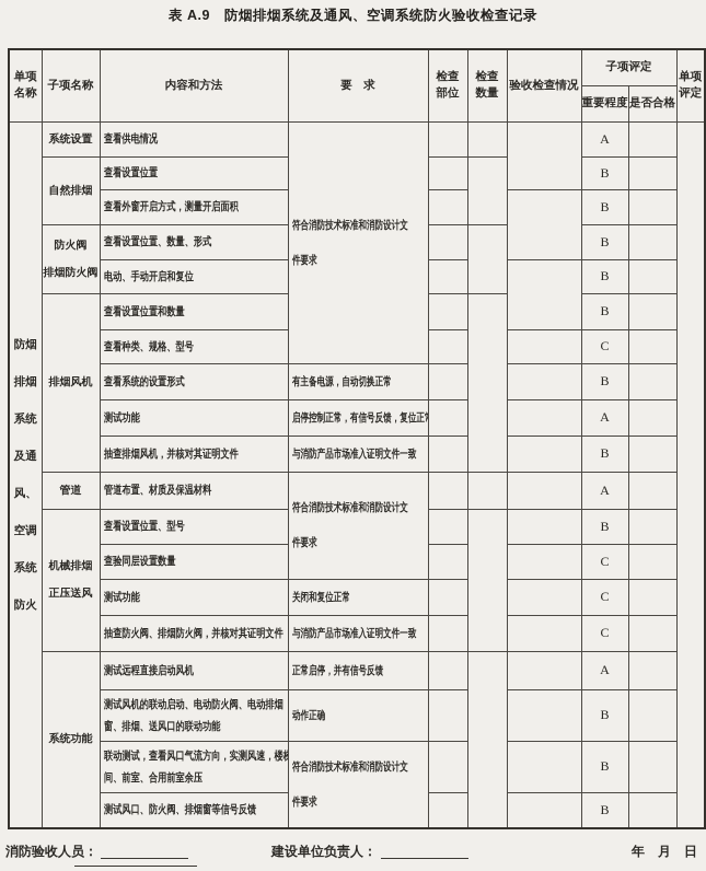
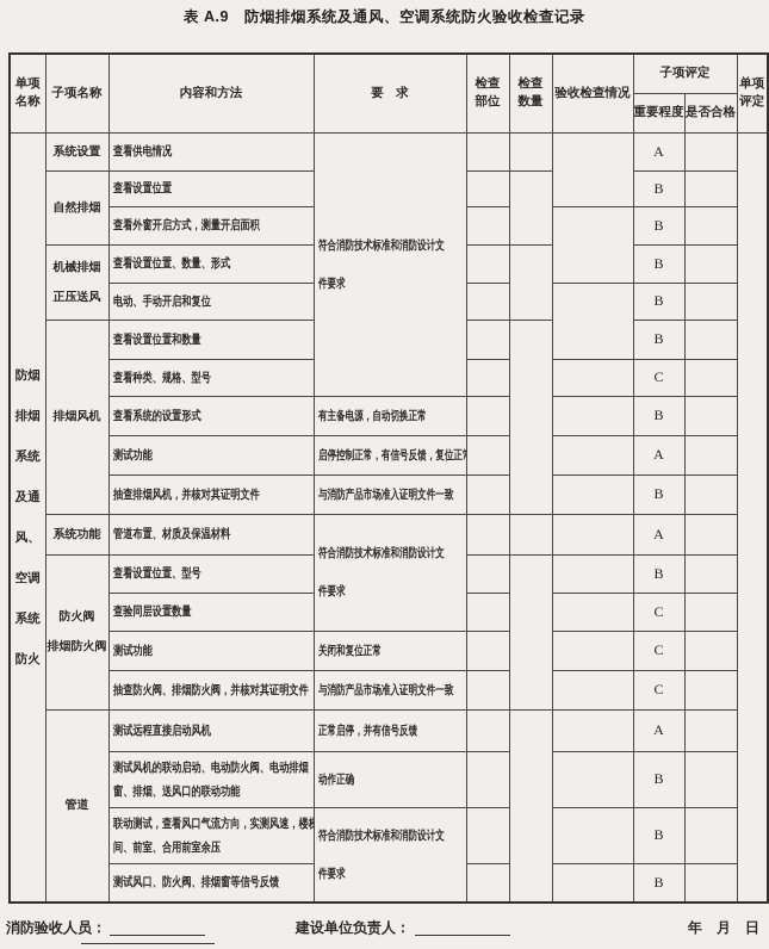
  表 A.9 防烟排烟系统及通风、空调系统防火验收检查记录
  单项 名称	子项名称	内容和方法	要 求	检查 部位	检查 数量	验收检查情况	子项评定	单项 评定
  重要程度	是否合格
  防烟 排烟 系统 及通 风、 空调 系统 防火	系统设置	查看供电情况	符合消防技术标准和消防设计文 件要求				A
  自然排烟	查看设置位置			B
  查看外窗开启方式，测量开启面积			B
- 防火阀 排烟防火阀	查看设置位置、数量、形式			B
+ 机械排烟 正压送风	查看设置位置、数量、形式			B
  电动、手动开启和复位			B
  排烟风机	查看设置位置和数量			B
  查看种类、规格、型号			C
  查看系统的设置形式	有主备电源，自动切换正常			B
  测试功能	启停控制正常，有信号反馈，复位正			A
  抽查排烟风机，并核对其证明文件	与消防产品市场准入证明文件一致			B
- 管道	管道布置、材质及保温材料	符合消防技术标准和消防设计文 件要求				A
+ 系统功能	管道布置、材质及保温材料	符合消防技术标准和消防设计文 件要求				A
- 机械排烟 正压送风	查看设置位置、型号				B
+ 防火阀 排烟防火阀	查看设置位置、型号				B
  查验同层设置数量			C
  测试功能	关闭和复位正常			C
  抽查防火阀、排烟防火阀，并核对其证明文件	与消防产品市场准入证明文件一致			C
- 系统功能	测试远程直接启动风机	正常启停，并有信号反馈				A
+ 管道	测试远程直接启动风机	正常启停，并有信号反馈				A
  测试风机的联动启动、电动防火阀、电动排烟 窗、排烟、送风口的联动功能	动作正确			B
  联动测试，查看风口气流方向，实测风速，楼梯 间、前室、合用前室余压	符合消防技术标准和消防设计文 件要求			B
  测试风口、防火阀、排烟窗等信号反馈			B
  消防验收人员：
  建设单位负责人：
  年 月 日
